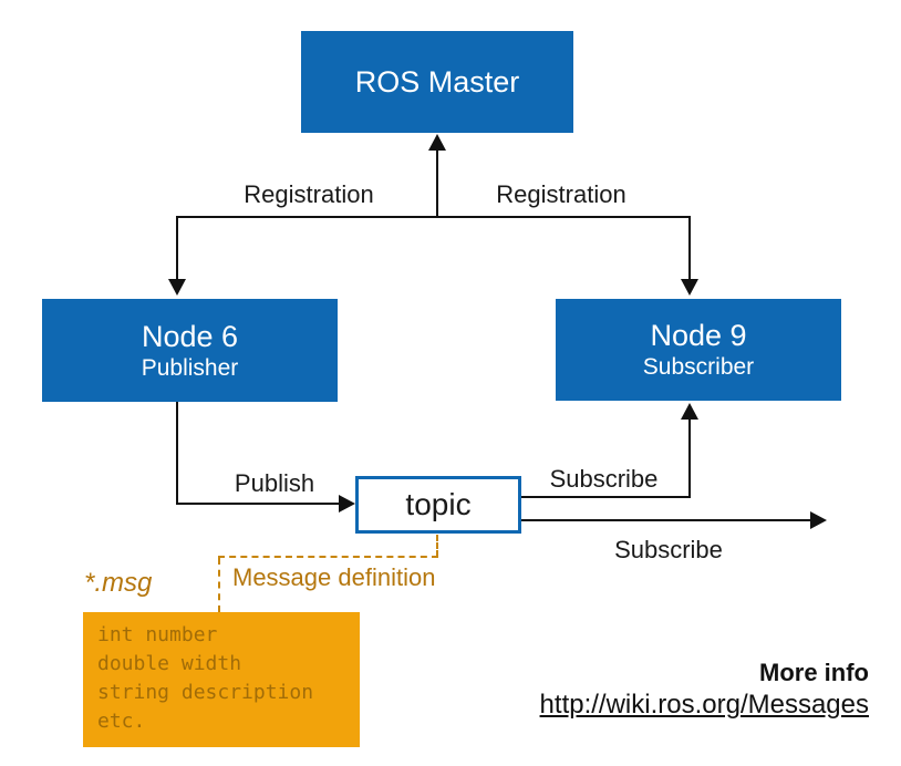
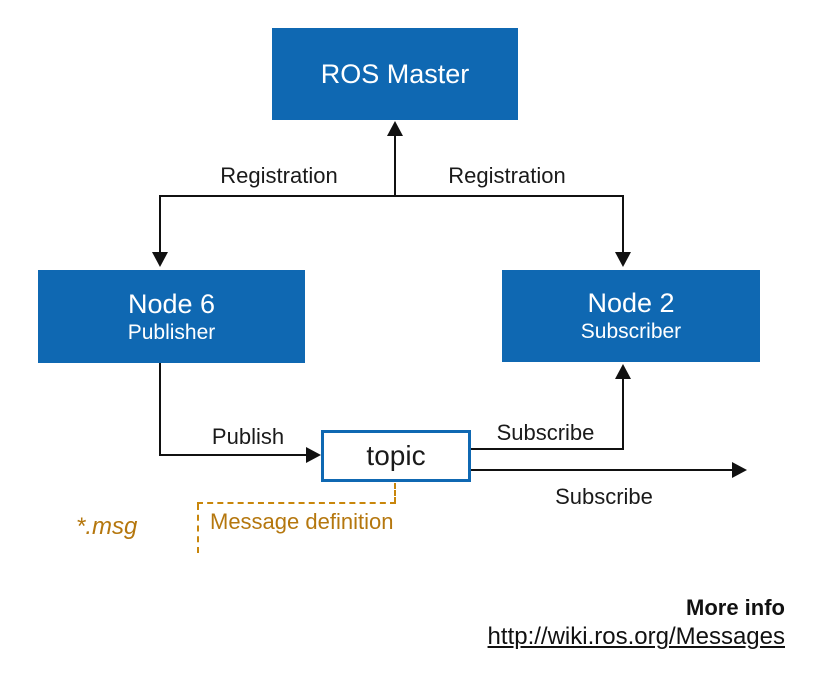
  ROS Master
  Registration
  Registration
  Node 6
  Publisher
- Node 9
+ Node 2
  Subscriber
  Publish
  topic
  Subscribe
  Subscribe
  Message definition
  *.msg
- int number
- double width
- string description
- etc.
  More info
  http://wiki.ros.org/Messages
